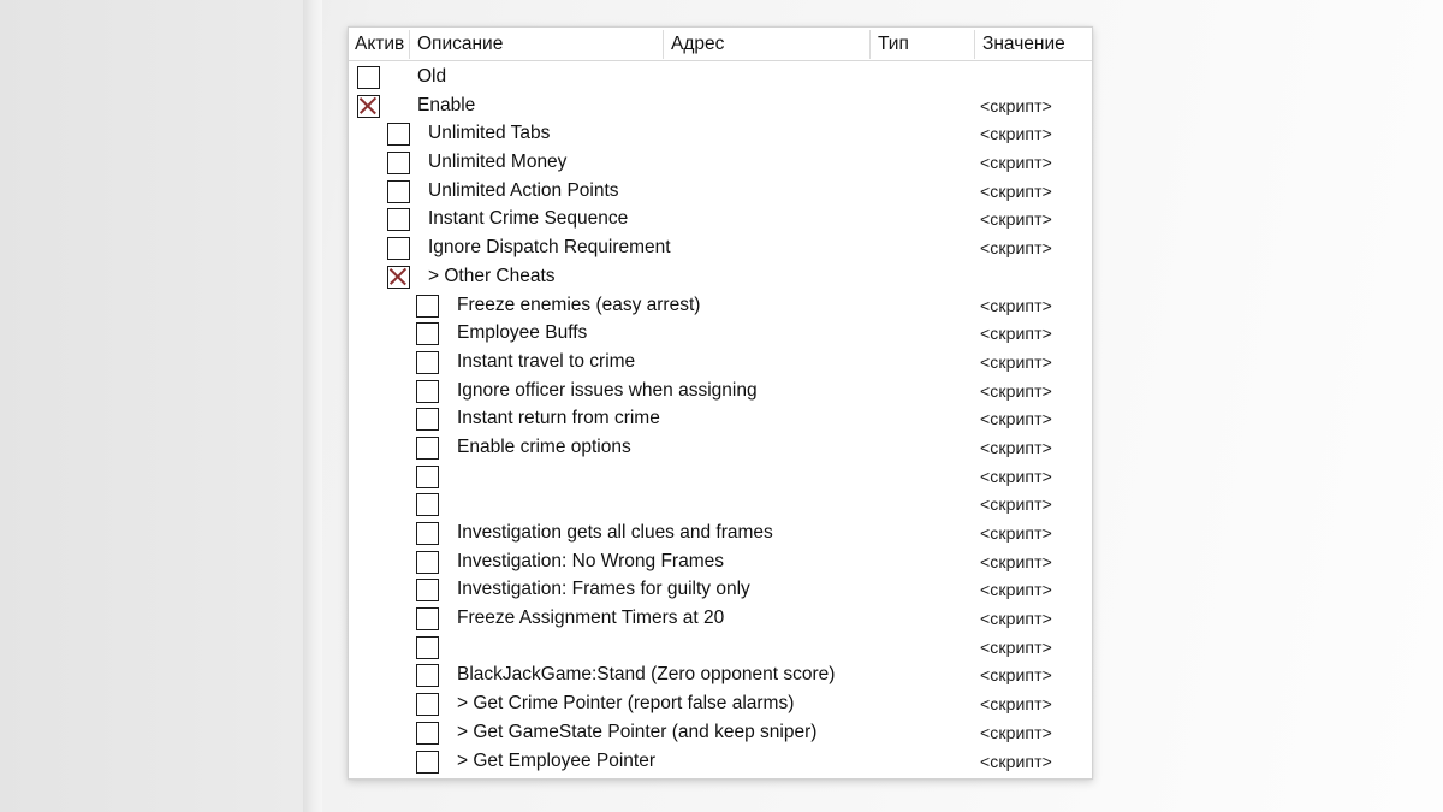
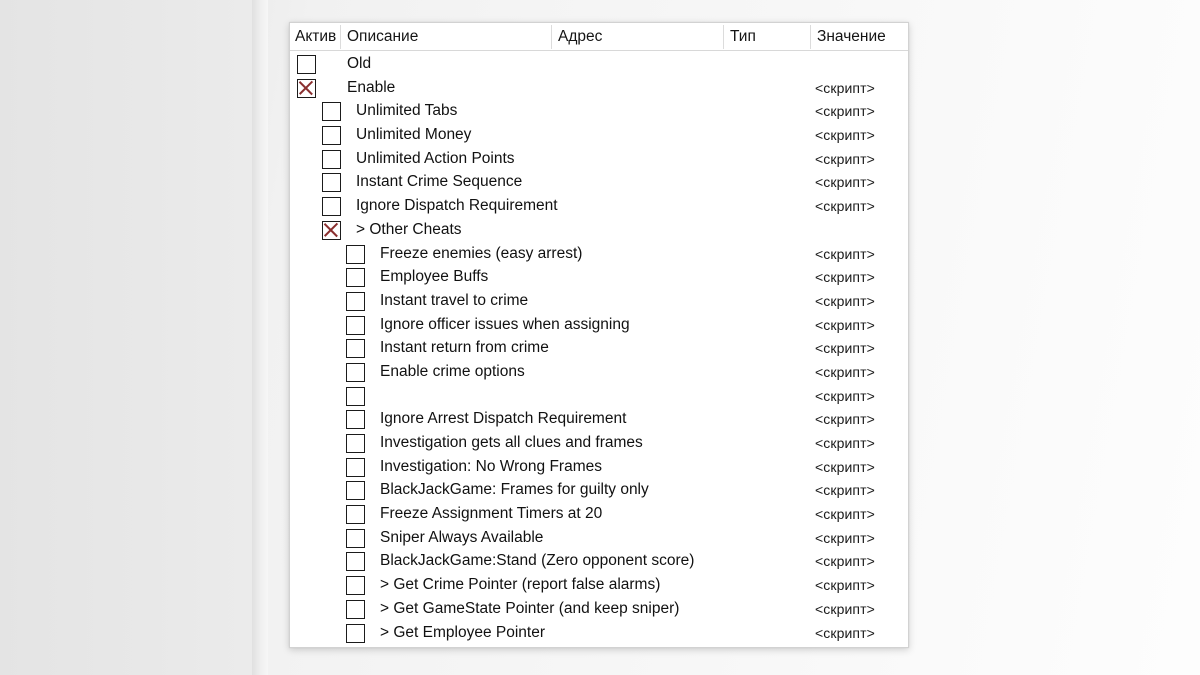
  Актив
  Описание
  Адрес
  Тип
  Значение
  Old
  Enable
  <скрипт>
  Unlimited Tabs
  <скрипт>
  Unlimited Money
  <скрипт>
  Unlimited Action Points
  <скрипт>
  Instant Crime Sequence
  <скрипт>
  Ignore Dispatch Requirement
  <скрипт>
  > Other Cheats
  Freeze enemies (easy arrest)
  <скрипт>
  Employee Buffs
  <скрипт>
  Instant travel to crime
  <скрипт>
  Ignore officer issues when assigning
  <скрипт>
  Instant return from crime
  <скрипт>
  Enable crime options
  <скрипт>
  <скрипт>
+ Ignore Arrest Dispatch Requirement
  <скрипт>
  Investigation gets all clues and frames
  <скрипт>
  Investigation: No Wrong Frames
  <скрипт>
- Investigation: Frames for guilty only
+ BlackJackGame: Frames for guilty only
  <скрипт>
  Freeze Assignment Timers at 20
  <скрипт>
+ Sniper Always Available
  <скрипт>
  BlackJackGame:Stand (Zero opponent score)
  <скрипт>
  > Get Crime Pointer (report false alarms)
  <скрипт>
  > Get GameState Pointer (and keep sniper)
  <скрипт>
  > Get Employee Pointer
  <скрипт>
